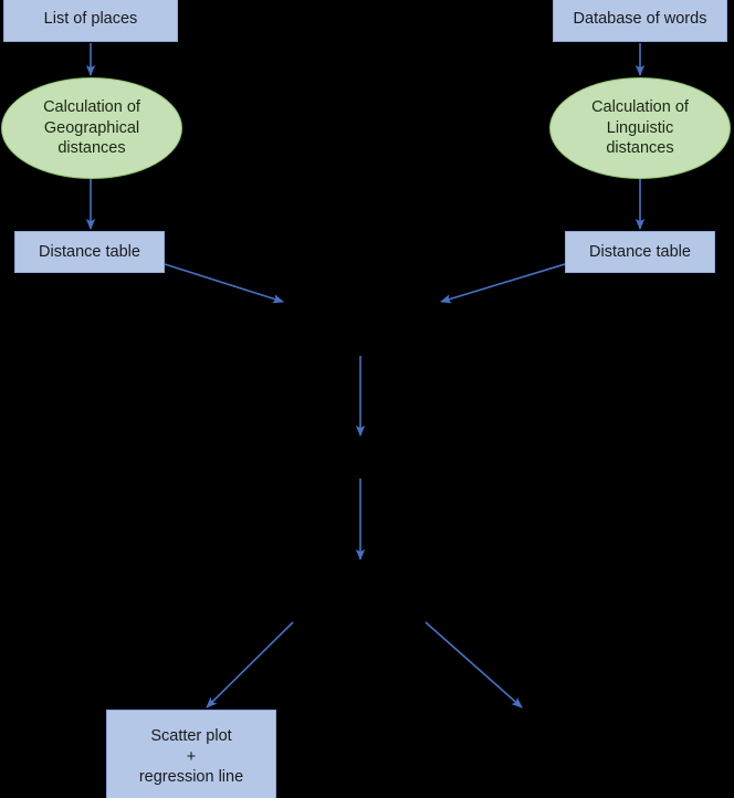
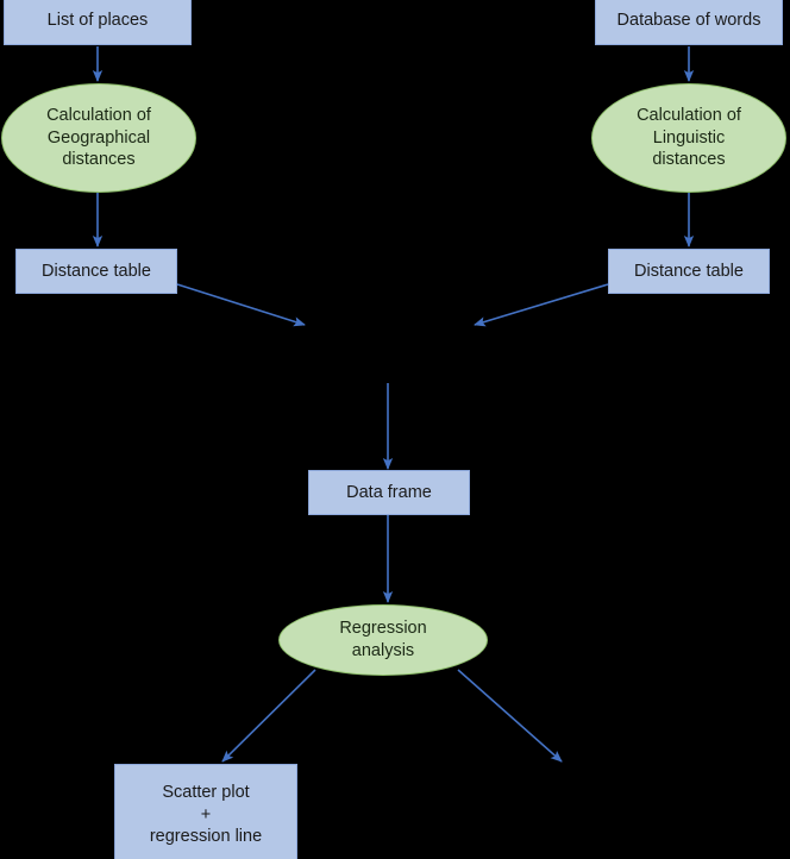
  List of places
  Database of words
  Calculation of
  Geographical
  distances
  Calculation of
  Linguistic
  distances
  Distance table
  Distance table
+ Data frame
+ Regression
+ analysis
  Scatter plot
  +
  regression line
